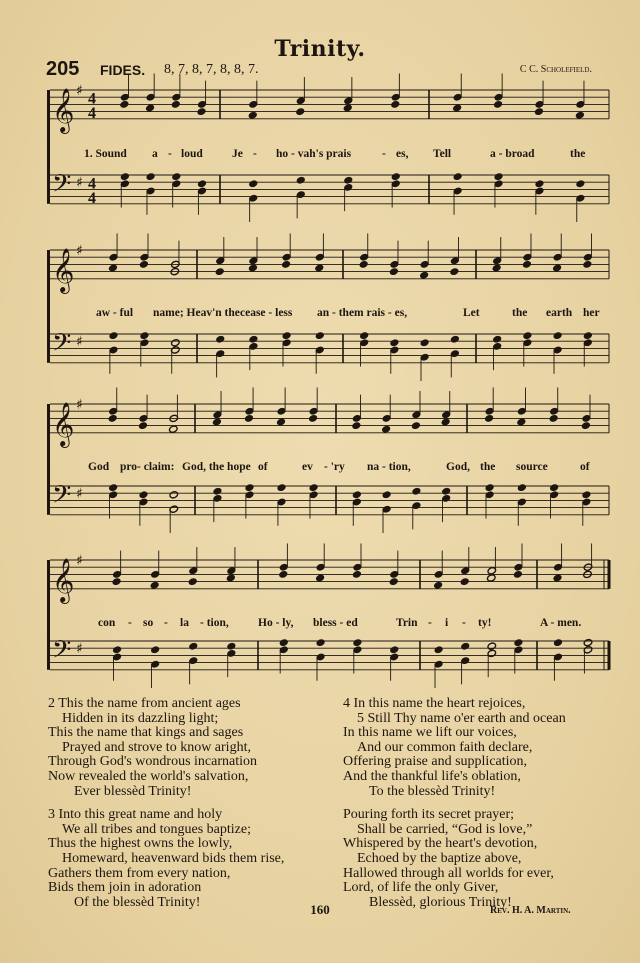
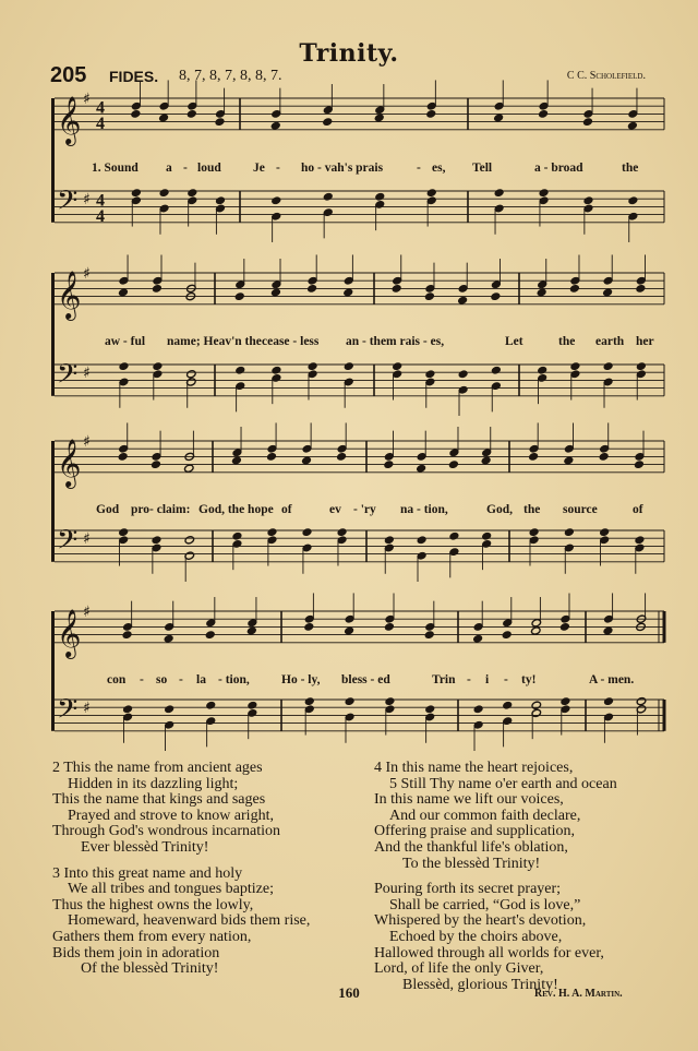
  Trinity.
  205
  FIDES.
  8, 7, 8, 7, 8, 8, 7.
  C C. Scholefield.
  𝄞
  𝄢
  ♯
  ♯
  4
  4
  4
  4
  𝄞
  𝄢
  ♯
  ♯
  𝄞
  𝄢
  ♯
  ♯
  𝄞
  𝄢
  ♯
  ♯
  1. Sound
  a
  -
  loud
  Je
  -
  ho - vah's prais
  -
  es,
  Tell
  a - broad
  the
  aw - ful
  name; Heav'n the
  cease - less
  an - them rais - es,
  Let
  the
  earth
  her
  God
  pro- claim:
  God, the hope
  of
  ev
  - 'ry
  na - tion,
  God,
  the
  source
  of
  con
  -
  so
  -
  la
  - tion,
  Ho - ly,
  bless - ed
  Trin
  -
  i
  -
  ty!
  A - men.
  2 This the name from ancient ages
  Hidden in its dazzling light;
  This the name that kings and sages
  Prayed and strove to know aright,
  Through God's wondrous incarnation
- Now revealed the world's salvation,
  Ever blessèd Trinity!
  3 Into this great name and holy
  We all tribes and tongues baptize;
  Thus the highest owns the lowly,
  Homeward, heavenward bids them rise,
  Gathers them from every nation,
  Bids them join in adoration
  Of the blessèd Trinity!
  4 In this name the heart rejoices,
  5 Still Thy name o'er earth and ocean
  In this name we lift our voices,
  And our common faith declare,
  Offering praise and supplication,
  And the thankful life's oblation,
  To the blessèd Trinity!
  Pouring forth its secret prayer;
  Shall be carried, “God is love,”
  Whispered by the heart's devotion,
- Echoed by the baptize above,
+ Echoed by the choirs above,
  Hallowed through all worlds for ever,
  Lord, of life the only Giver,
  Blessèd, glorious Trinity!
  160
  Rev. H. A. Martin.
